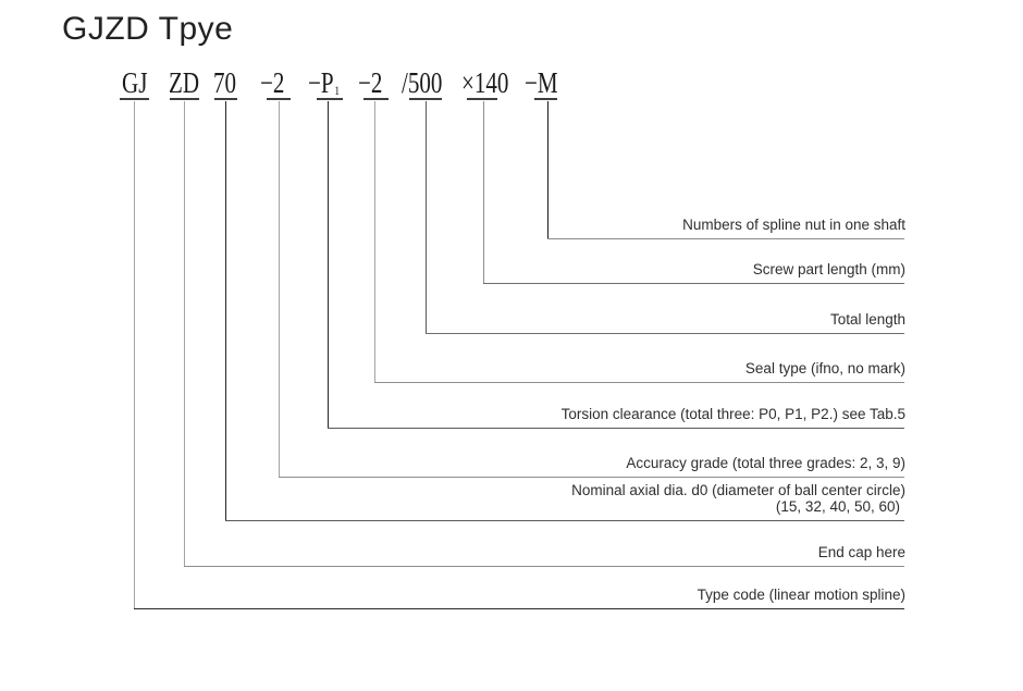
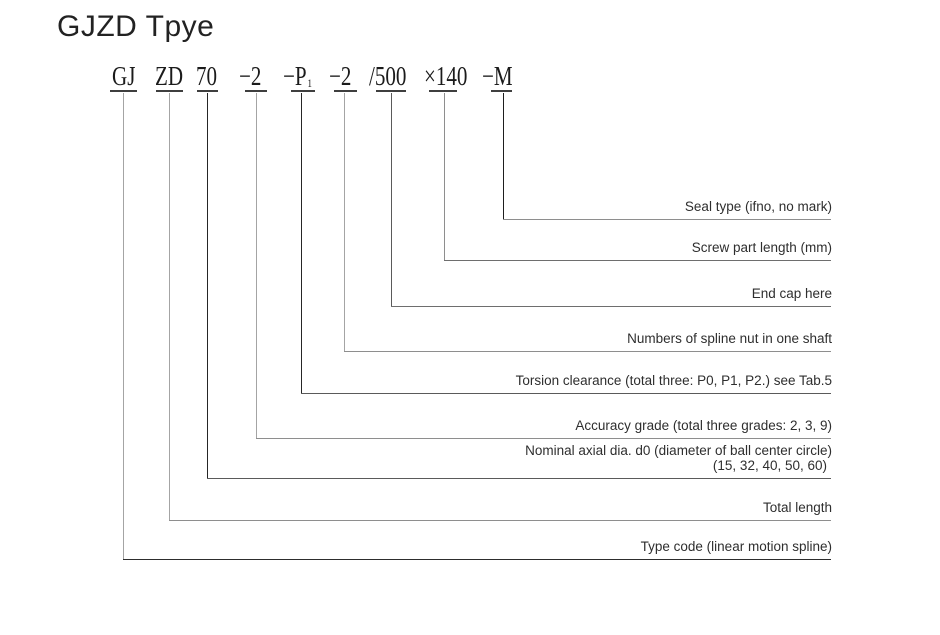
  GJZD Tpye
  GJ
  Type code (linear motion spline)
  ZD
- End cap here
+ Total length
  70
  Nominal axial dia. d0 (diameter of ball center circle)
  (15, 32, 40, 50, 60)
  −2
  Accuracy grade (total three grades: 2, 3, 9)
  −P1
  Torsion clearance (total three: P0, P1, P2.) see Tab.5
  −2
- Seal type (ifno, no mark)
+ Numbers of spline nut in one shaft
  /500
- Total length
+ End cap here
  ×140
  Screw part length (mm)
  −M
- Numbers of spline nut in one shaft
+ Seal type (ifno, no mark)
